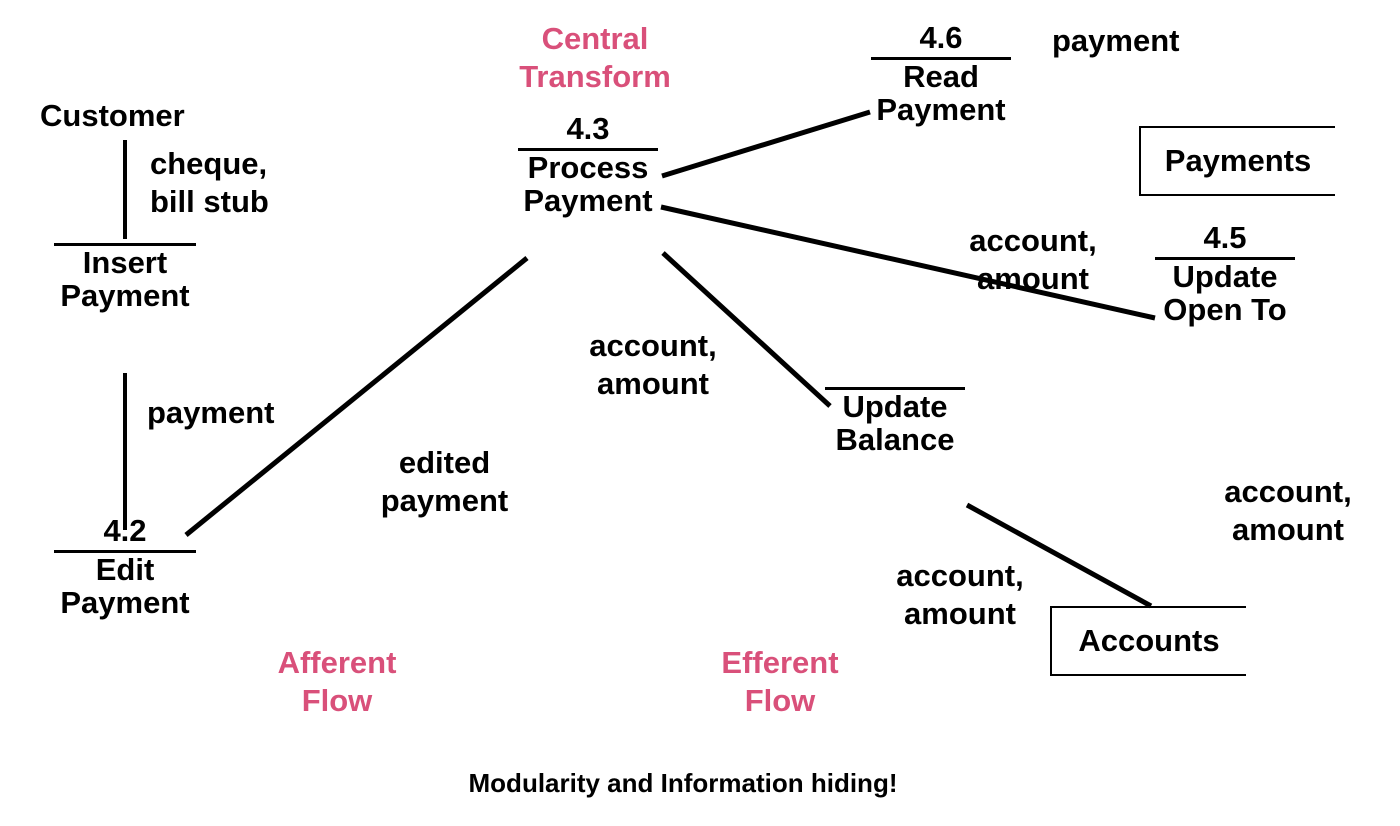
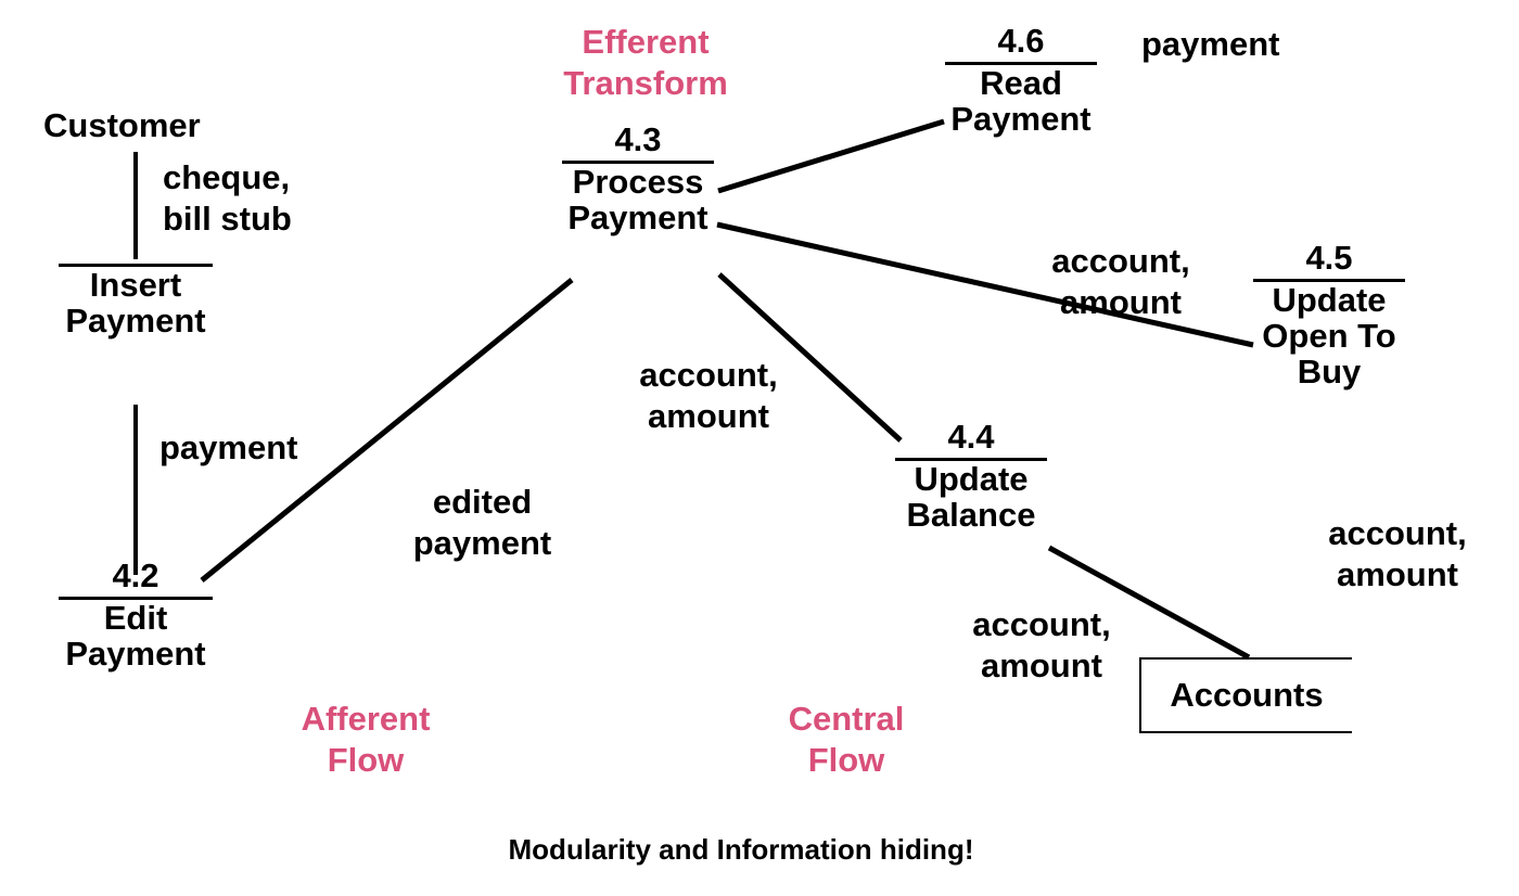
  Customer
- Central
+ Efferent
  Transform
  Insert
  Payment
  4.2
  Edit
  Payment
  4.3
  Process
  Payment
+ 4.4
  Update
  Balance
  4.5
  Update
  Open To
+ Buy
  4.6
  Read
  Payment
- Payments
  Accounts
  cheque,
  bill stub
  payment
  edited
  payment
  account,
  amount
  payment
  account,
  amount
  account,
  amount
  account,
  amount
  Afferent
  Flow
- Efferent
+ Central
  Flow
  Modularity and Information hiding!
